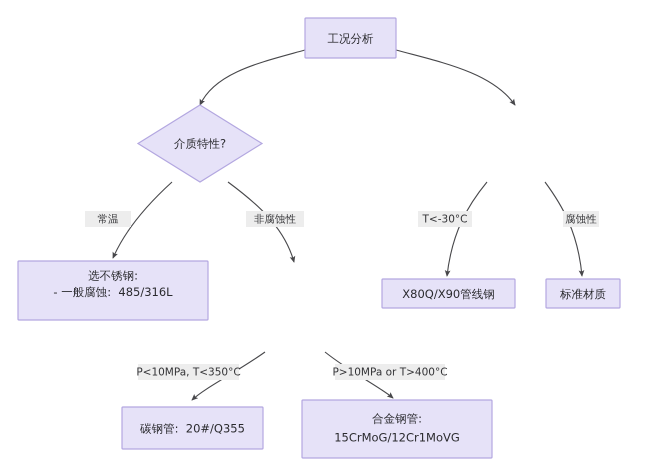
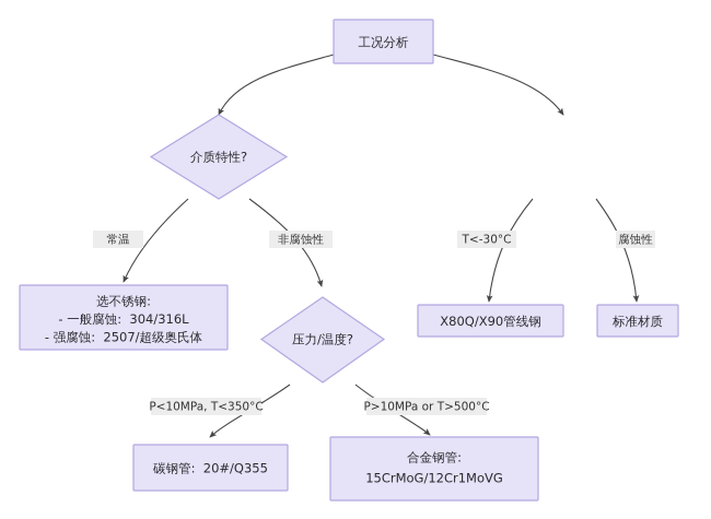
  工况分析
  介质特性?
  选不锈钢:
- - 一般腐蚀: 485/316L
+ - 一般腐蚀: 304/316L
+ - 强腐蚀: 2507/超级奥氏体
+ 压力/温度?
  X80Q/X90管线钢
  标准材质
  碳钢管: 20#/Q355
  合金钢管:
  15CrMoG/12Cr1MoVG
  常温
  非腐蚀性
  T<-30°C
  腐蚀性
  P<10MPa, T<350°C
- P>10MPa or T>400°C
+ P>10MPa or T>500°C
